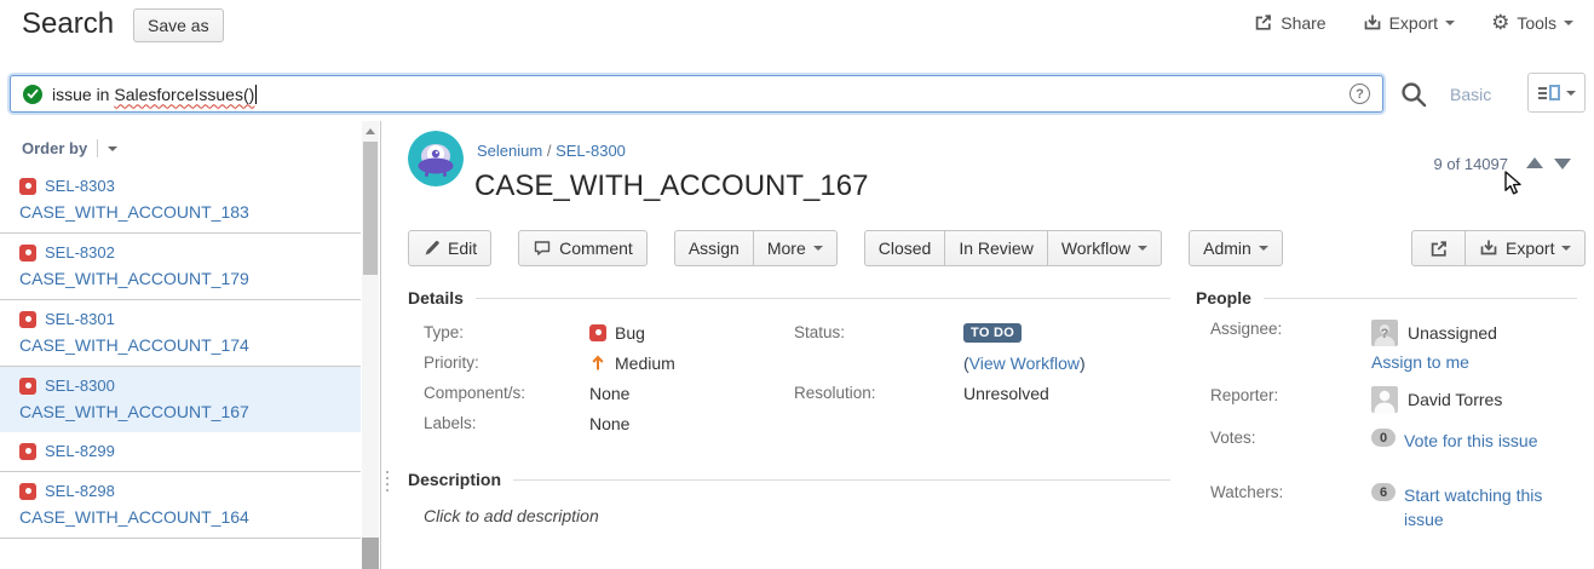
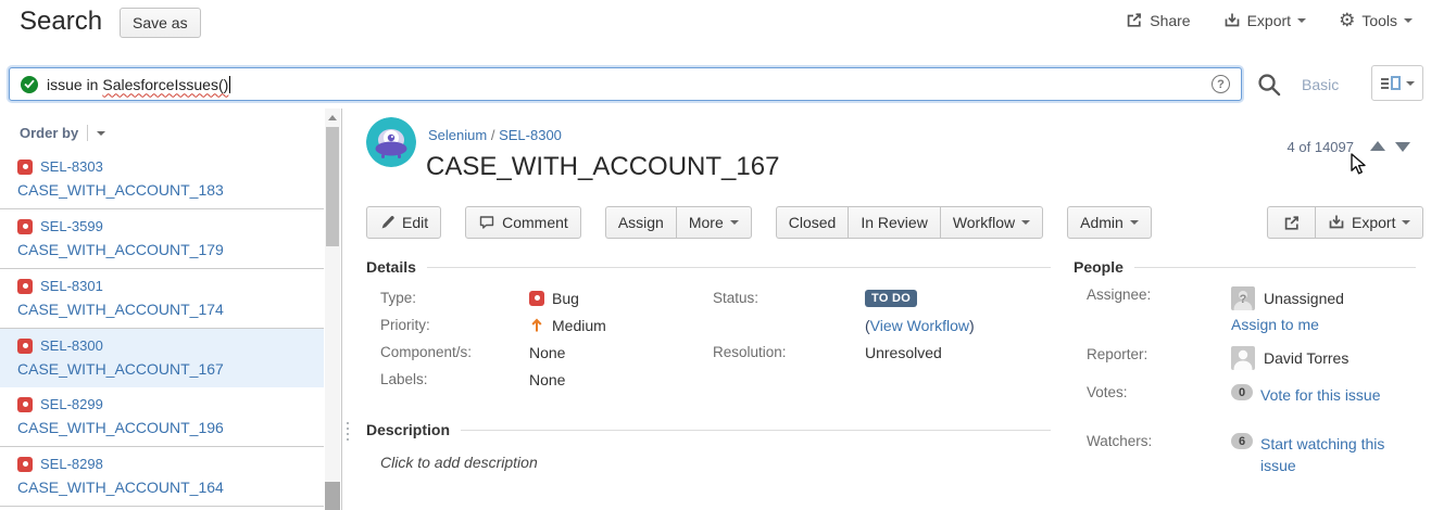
  Search
  Save as
  Share
  Export
  ⚙
  Tools
  issue in SalesforceIssues()
  ?
  Basic
  Order by
  SEL-8303
  CASE_WITH_ACCOUNT_183
- SEL-8302
+ SEL-3599
  CASE_WITH_ACCOUNT_179
  SEL-8301
  CASE_WITH_ACCOUNT_174
  SEL-8300
  CASE_WITH_ACCOUNT_167
  SEL-8299
+ CASE_WITH_ACCOUNT_196
  SEL-8298
  CASE_WITH_ACCOUNT_164
  Selenium / SEL-8300
  CASE_WITH_ACCOUNT_167
- 9 of 14097
+ 4 of 14097
  Edit
  Comment
  Assign
  More
  Closed
  In Review
  Workflow
  Admin
  Export
  Details
  Type:
  Bug
  Status:
  TO DO
  Priority:
  Medium
  (View Workflow)
  Component/s:
  None
  Resolution:
  Unresolved
  Labels:
  None
  People
  Assignee:
  ?
  Unassigned
  Assign to me
  Reporter:
  David Torres
  Votes:
  0
  Vote for this issue
  Watchers:
  6
  Start watching this issue
  Description
  Click to add description
